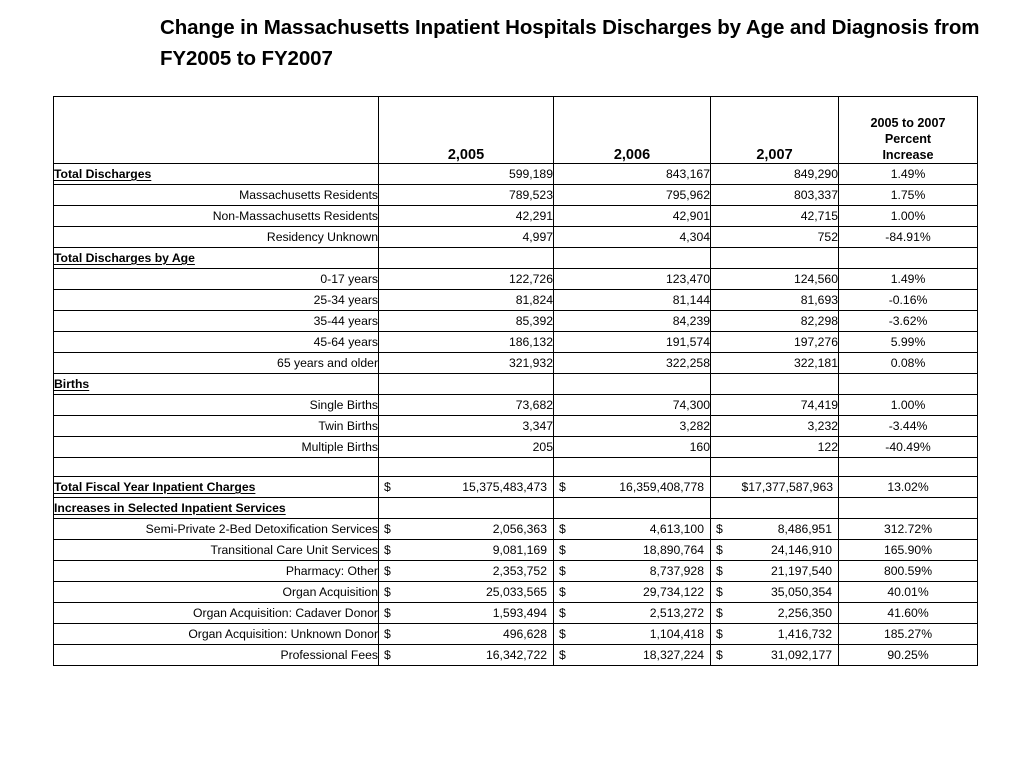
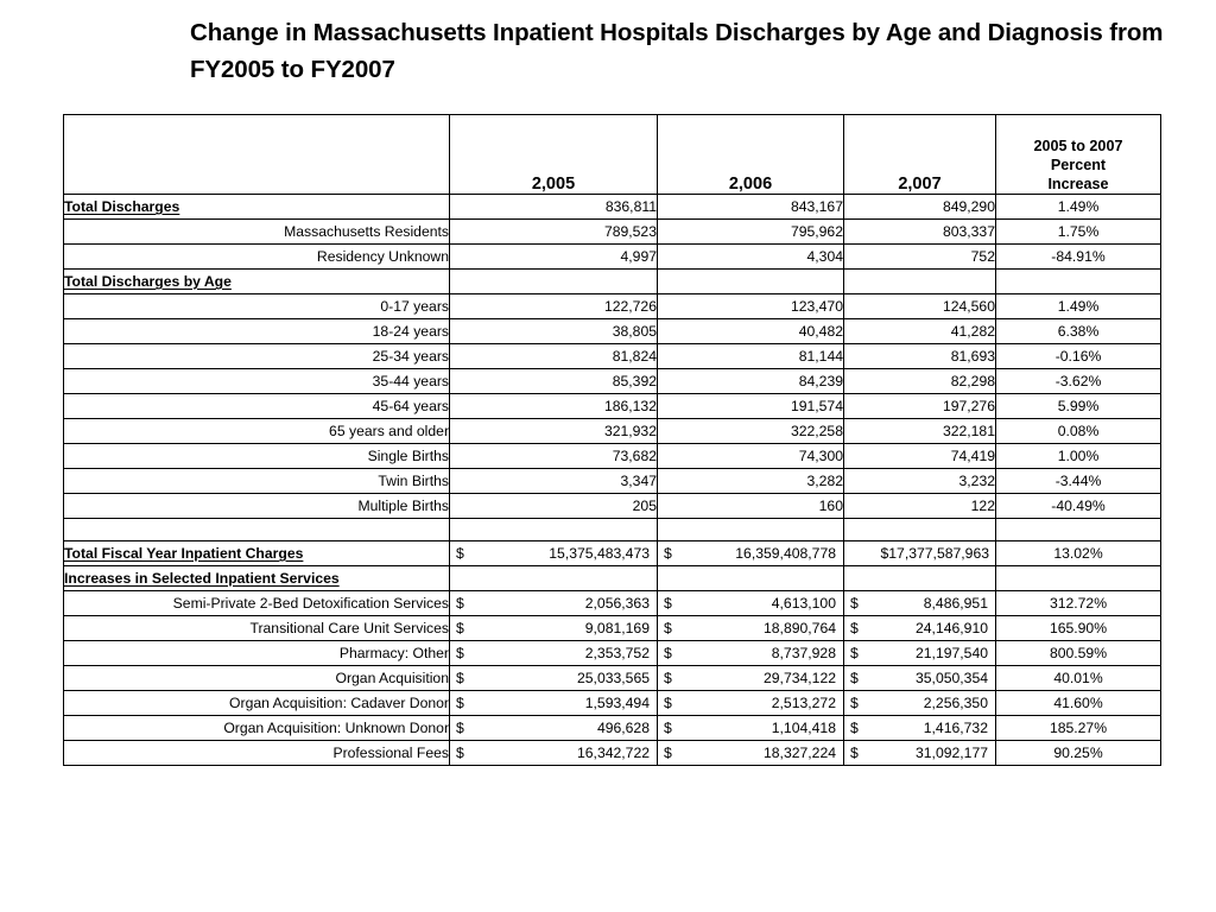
  Change in Massachusetts Inpatient Hospitals Discharges by Age and Diagnosis from FY2005 to FY2007
  	2,005	2,006	2,007	2005 to 2007 Percent Increase
- Total Discharges	599,189	843,167	849,290	1.49%
+ Total Discharges	836,811	843,167	849,290	1.49%
  Massachusetts Residents	789,523	795,962	803,337	1.75%
- Non-Massachusetts Residents	42,291	42,901	42,715	1.00%
  Residency Unknown	4,997	4,304	752	-84.91%
  Total Discharges by Age
  0-17 years	122,726	123,470	124,560	1.49%
+ 18-24 years	38,805	40,482	41,282	6.38%
  25-34 years	81,824	81,144	81,693	-0.16%
  35-44 years	85,392	84,239	82,298	-3.62%
  45-64 years	186,132	191,574	197,276	5.99%
  65 years and older	321,932	322,258	322,181	0.08%
- Births
  Single Births	73,682	74,300	74,419	1.00%
  Twin Births	3,347	3,282	3,232	-3.44%
  Multiple Births	205	160	122	-40.49%
  Total Fiscal Year Inpatient Charges	$ 15,375,483,473	$ 16,359,408,778	$17,377,587,963	13.02%
  Increases in Selected Inpatient Services
  Semi-Private 2-Bed Detoxification Services	$ 2,056,363	$ 4,613,100	$ 8,486,951	312.72%
  Transitional Care Unit Services	$ 9,081,169	$ 18,890,764	$ 24,146,910	165.90%
  Pharmacy: Other	$ 2,353,752	$ 8,737,928	$ 21,197,540	800.59%
  Organ Acquisition	$ 25,033,565	$ 29,734,122	$ 35,050,354	40.01%
  Organ Acquisition: Cadaver Donor	$ 1,593,494	$ 2,513,272	$ 2,256,350	41.60%
  Organ Acquisition: Unknown Donor	$ 496,628	$ 1,104,418	$ 1,416,732	185.27%
  Professional Fees	$ 16,342,722	$ 18,327,224	$ 31,092,177	90.25%
